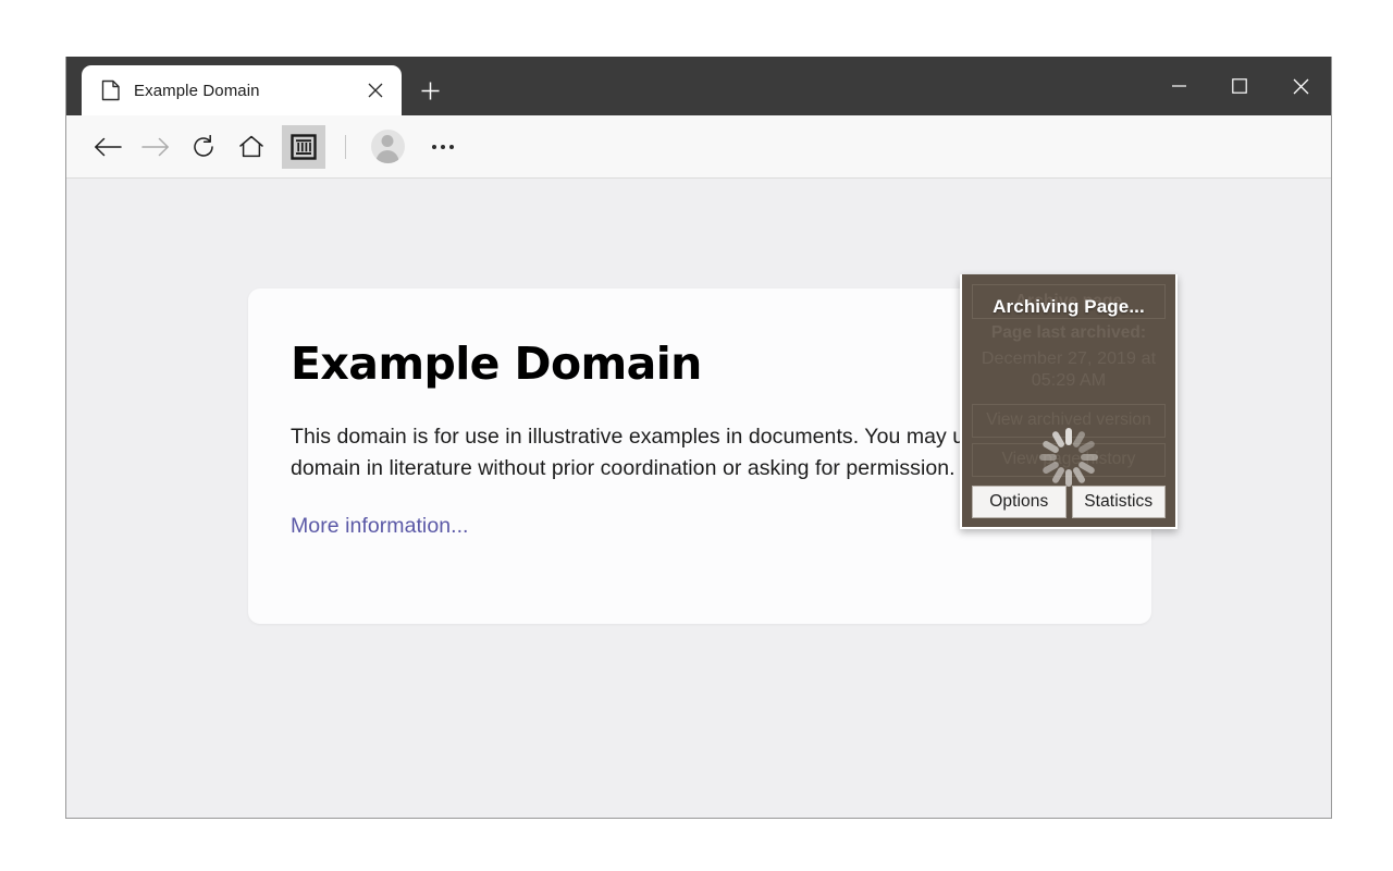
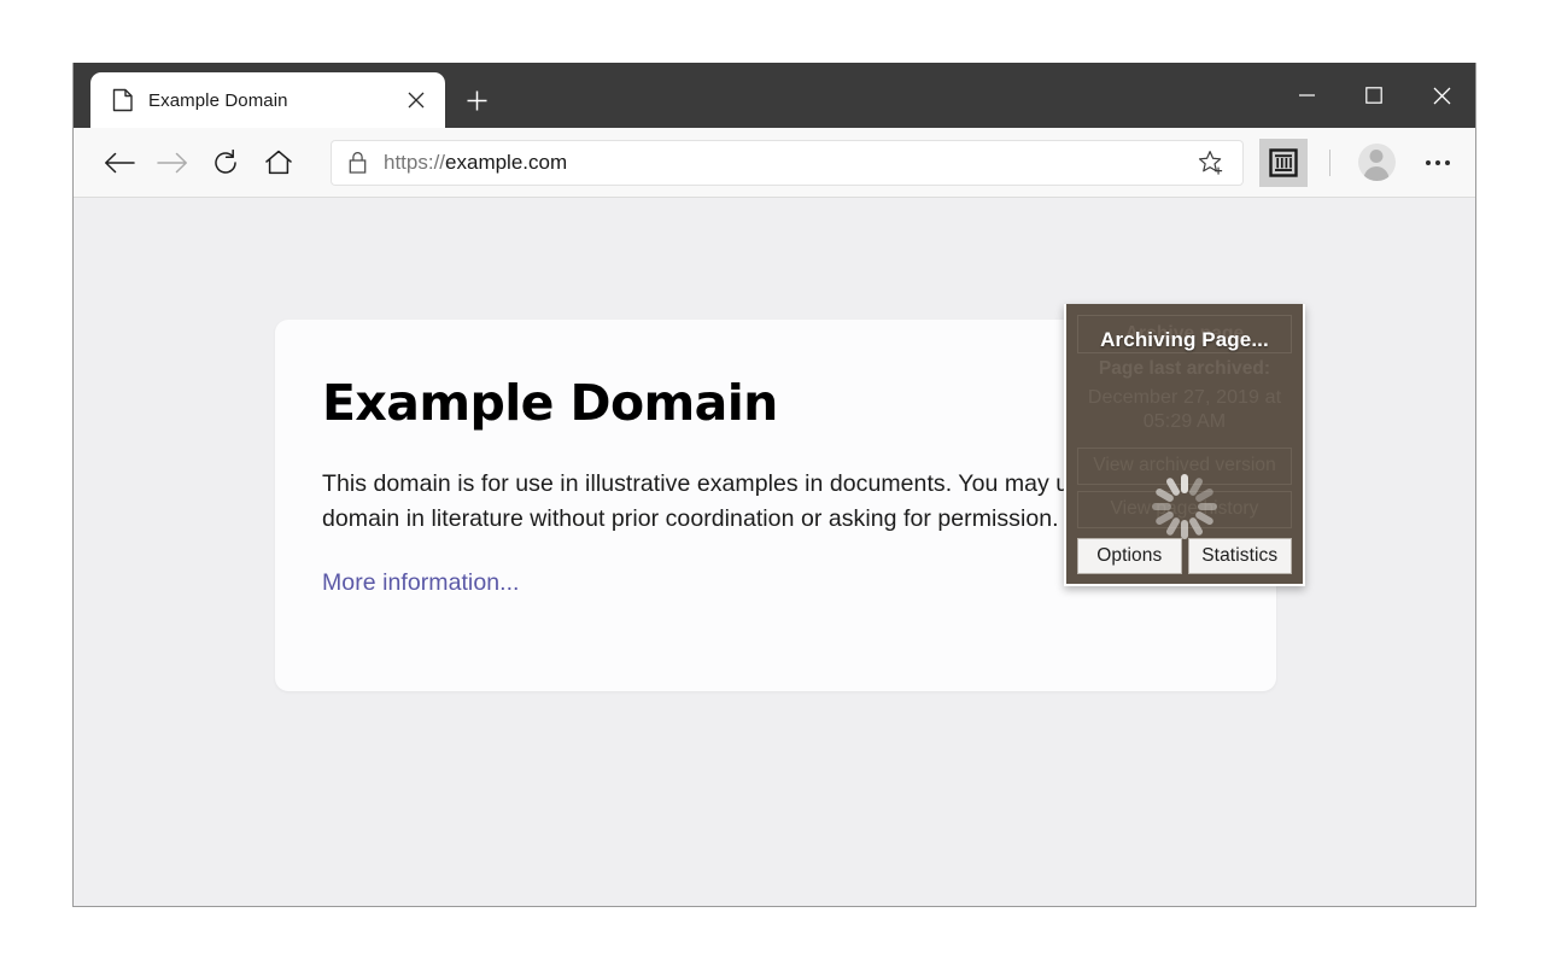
  Example Domain
+ https://example.com
  Example Domain
  This domain is for use in illustrative examples in documents. You may u domain in literature without prior coordination or asking for permission.
  More information...
  Archive page
  View archived version
  View page history
  Options
  Statistics
  Archiving Page...
